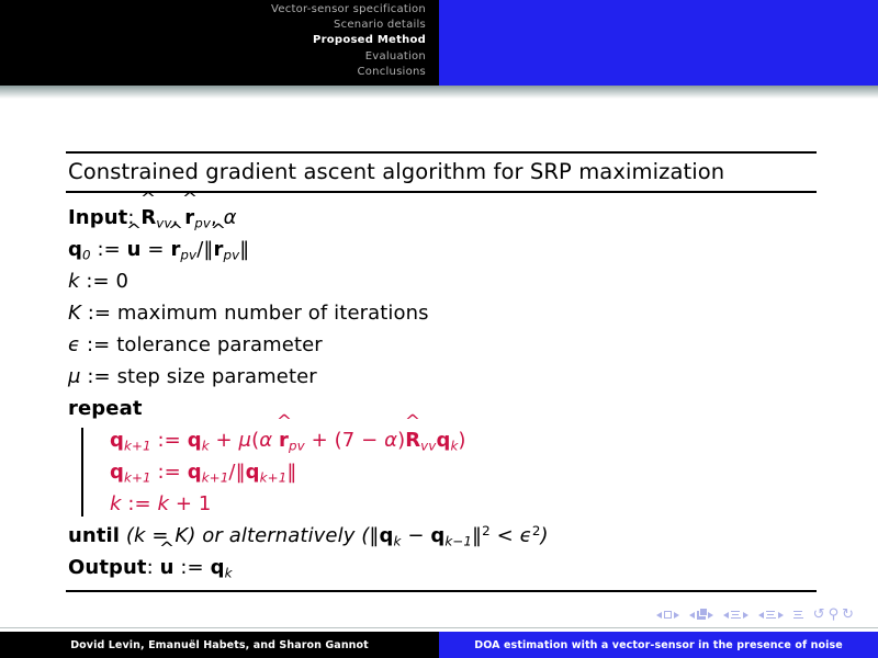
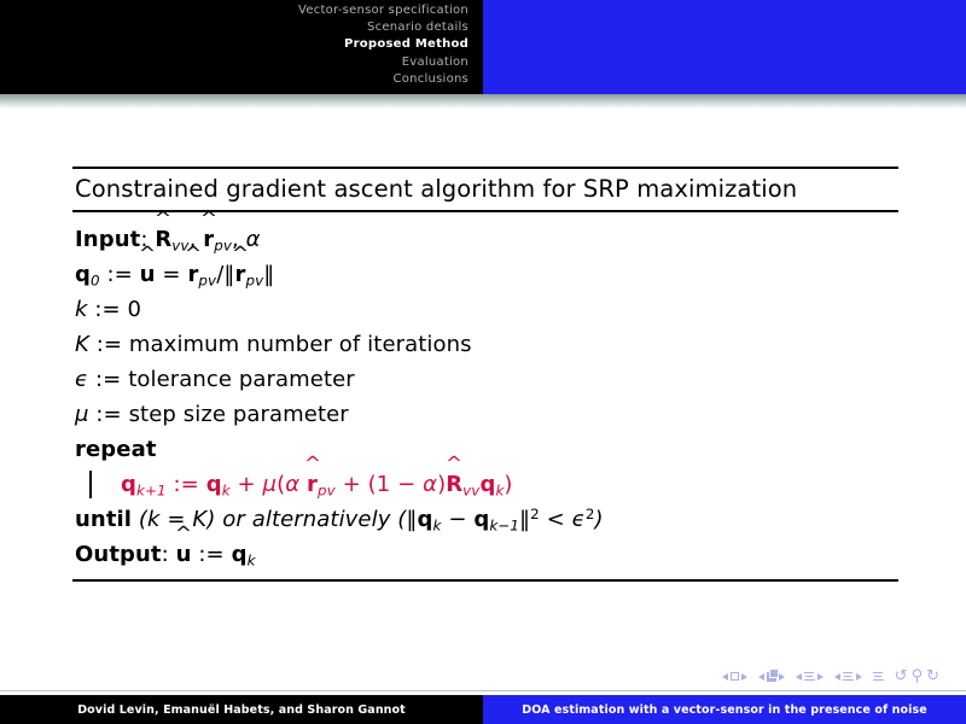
  Vector-sensor specification
  Scenario details
  Proposed Method
  Evaluation
  Conclusions
  Constrained gradient ascent algorithm for SRP maximization
  Input: Rvv, rpv, α
  q0 := u = rpv/‖rpv‖
  k := 0
  K := maximum number of iterations
  ϵ := tolerance parameter
  μ := step size parameter
  repeat
- qk+1 := qk + μ(α rpv + (7 − α)Rvvqk)
+ qk+1 := qk + μ(α rpv + (1 − α)Rvvqk)
- qk+1 := qk+1/‖qk+1‖
- k := k + 1
  until (k = K) or alternatively (‖qk − qk−1‖2 < ϵ2)
  Output: u := qk
  ↺
  ⚲
  ↻
  Dovid Levin, Emanuël Habets, and Sharon Gannot
  DOA estimation with a vector-sensor in the presence of noise
